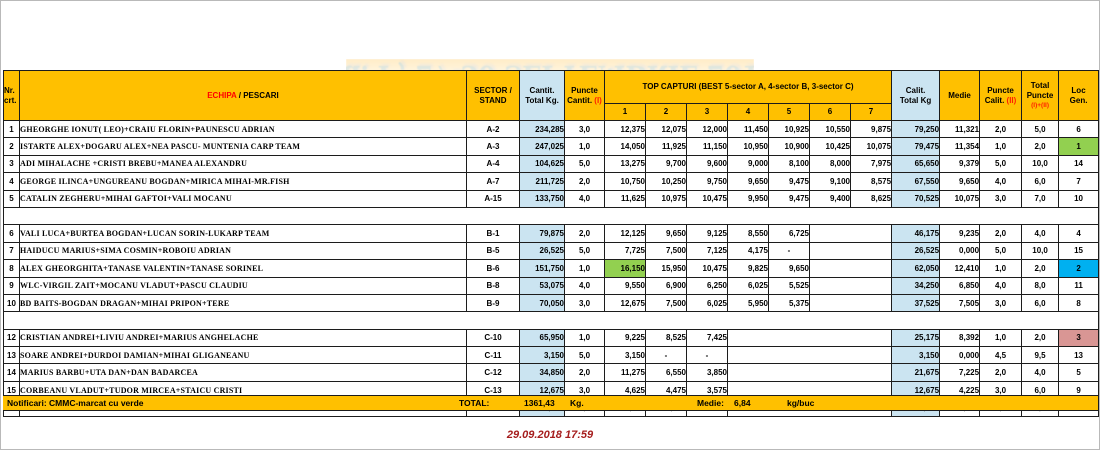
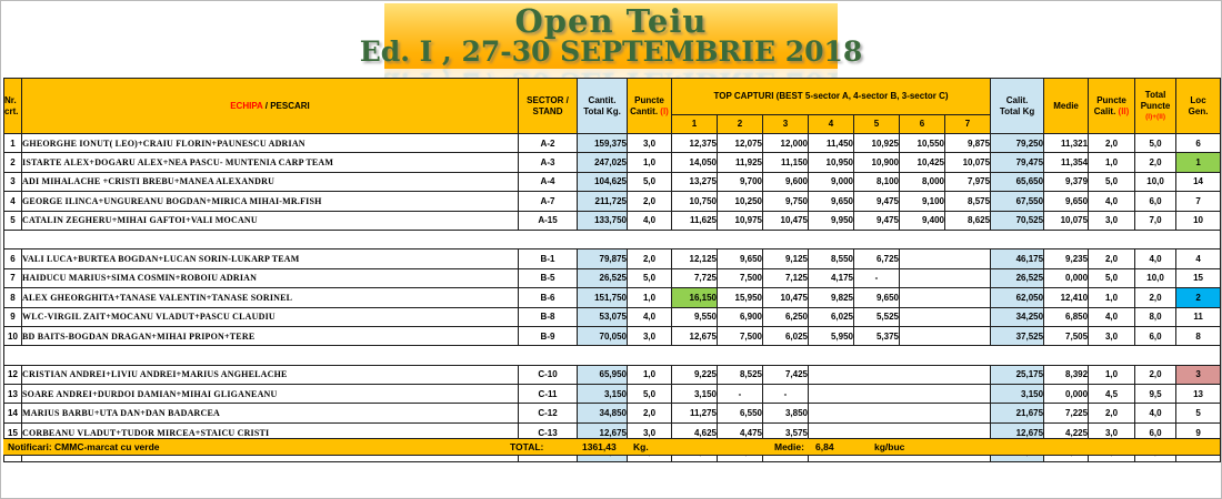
+ Open Teiu
+ Ed. I , 27-30 SEPTEMBRIE 2018
  Nr.crt.	ECHIPA / PESCARI	SECTOR /STAND	Cantit.Total Kg.	Puncte Cantit. (I)	TOP CAPTURI (BEST 5-sector A, 4-sector B, 3-sector C)	Calit.Total Kg	Medie	Puncte Calit. (II)	Total Puncte	LocGen.
  1	2	3	4	5	6	7
- 1	GHEORGHE IONUT( LEO)+CRAIU FLORIN+PAUNESCU ADRIAN	A-2	234,285	3,0	12,375	12,075	12,000	11,450	10,925	10,550	9,875	79,250	11,321	2,0	5,0	6
+ 1	GHEORGHE IONUT( LEO)+CRAIU FLORIN+PAUNESCU ADRIAN	A-2	159,375	3,0	12,375	12,075	12,000	11,450	10,925	10,550	9,875	79,250	11,321	2,0	5,0	6
  2	ISTARTE ALEX+DOGARU ALEX+NEA PASCU- MUNTENIA CARP TEAM	A-3	247,025	1,0	14,050	11,925	11,150	10,950	10,900	10,425	10,075	79,475	11,354	1,0	2,0	1
  3	ADI MIHALACHE +CRISTI BREBU+MANEA ALEXANDRU	A-4	104,625	5,0	13,275	9,700	9,600	9,000	8,100	8,000	7,975	65,650	9,379	5,0	10,0	14
  4	GEORGE ILINCA+UNGUREANU BOGDAN+MIRICA MIHAI-MR.FISH	A-7	211,725	2,0	10,750	10,250	9,750	9,650	9,475	9,100	8,575	67,550	9,650	4,0	6,0	7
  5	CATALIN ZEGHERU+MIHAI GAFTOI+VALI MOCANU	A-15	133,750	4,0	11,625	10,975	10,475	9,950	9,475	9,400	8,625	70,525	10,075	3,0	7,0	10
  6	VALI LUCA+BURTEA BOGDAN+LUCAN SORIN-LUKARP TEAM	B-1	79,875	2,0	12,125	9,650	9,125	8,550	6,725		46,175	9,235	2,0	4,0	4
  7	HAIDUCU MARIUS+SIMA COSMIN+ROBOIU ADRIAN	B-5	26,525	5,0	7,725	7,500	7,125	4,175	-		26,525	0,000	5,0	10,0	15
  8	ALEX GHEORGHITA+TANASE VALENTIN+TANASE SORINEL	B-6	151,750	1,0	16,150	15,950	10,475	9,825	9,650		62,050	12,410	1,0	2,0	2
  9	WLC-VIRGIL ZAIT+MOCANU VLADUT+PASCU CLAUDIU	B-8	53,075	4,0	9,550	6,900	6,250	6,025	5,525		34,250	6,850	4,0	8,0	11
  10	BD BAITS-BOGDAN DRAGAN+MIHAI PRIPON+TERE	B-9	70,050	3,0	12,675	7,500	6,025	5,950	5,375		37,525	7,505	3,0	6,0	8
  12	CRISTIAN ANDREI+LIVIU ANDREI+MARIUS ANGHELACHE	C-10	65,950	1,0	9,225	8,525	7,425		25,175	8,392	1,0	2,0	3
  13	SOARE ANDREI+DURDOI DAMIAN+MIHAI GLIGANEANU	C-11	3,150	5,0	3,150	-	-		3,150	0,000	4,5	9,5	13
  14	MARIUS BARBU+UTA DAN+DAN BADARCEA	C-12	34,850	2,0	11,275	6,550	3,850		21,675	7,225	2,0	4,0	5
  15	CORBEANU VLADUT+TUDOR MIRCEA+STAICU CRISTI	C-13	12,675	3,0	4,625	4,475	3,575		12,675	4,225	3,0	6,0	9
  Notificari: CMMC-marcat cu verde
  TOTAL:
  1361,43
  Kg.
  Medie:
  6,84
  kg/buc
- 29.09.2018 17:59
